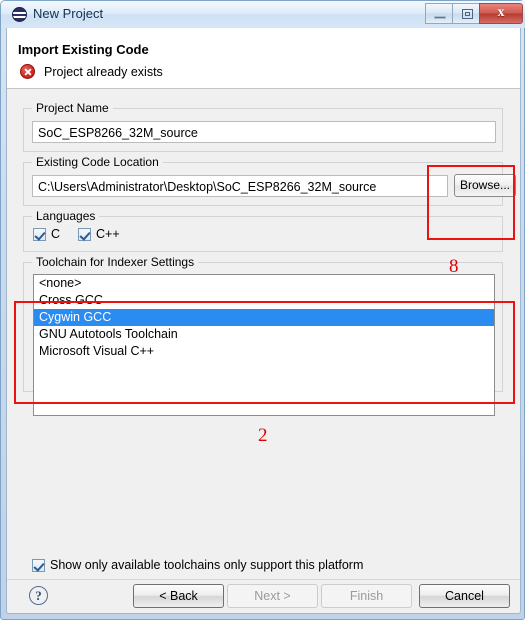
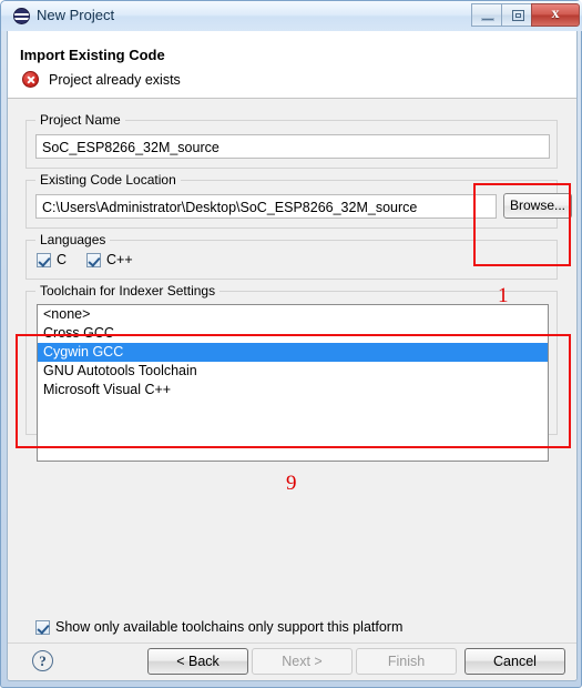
  New Project
  x
  Import Existing Code
  Project already exists
  Project Name
  SoC_ESP8266_32M_source
  Existing Code Location
  C:\Users\Administrator\Desktop\SoC_ESP8266_32M_source
  Browse...
  Languages
  C
  C++
  Toolchain for Indexer Settings
  <none>
  Cross GCC
  Cygwin GCC
  GNU Autotools Toolchain
  Microsoft Visual C++
  Show only available toolchains only support this platform
  ?
  < Back
  Next >
  Finish
  Cancel
- 8
+ 1
- 2
+ 9
